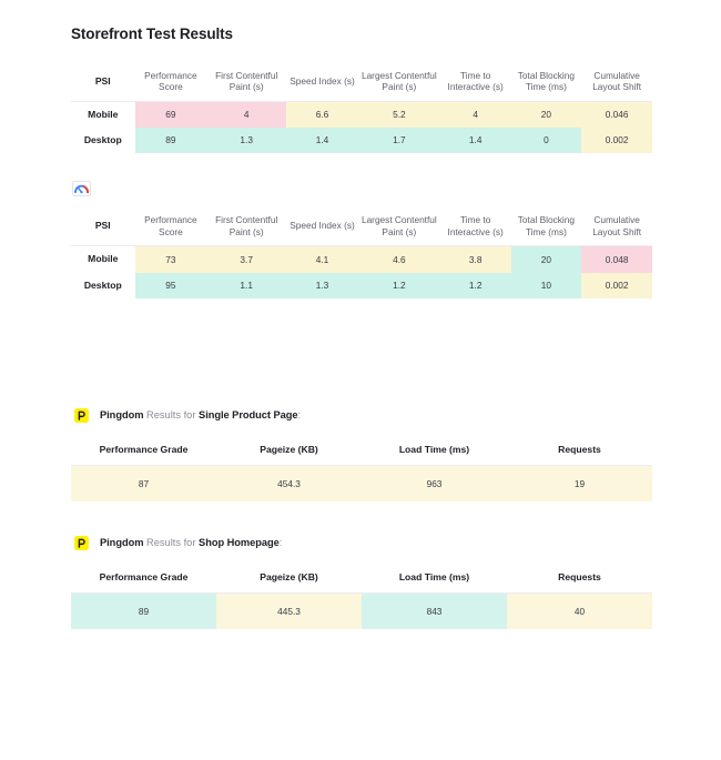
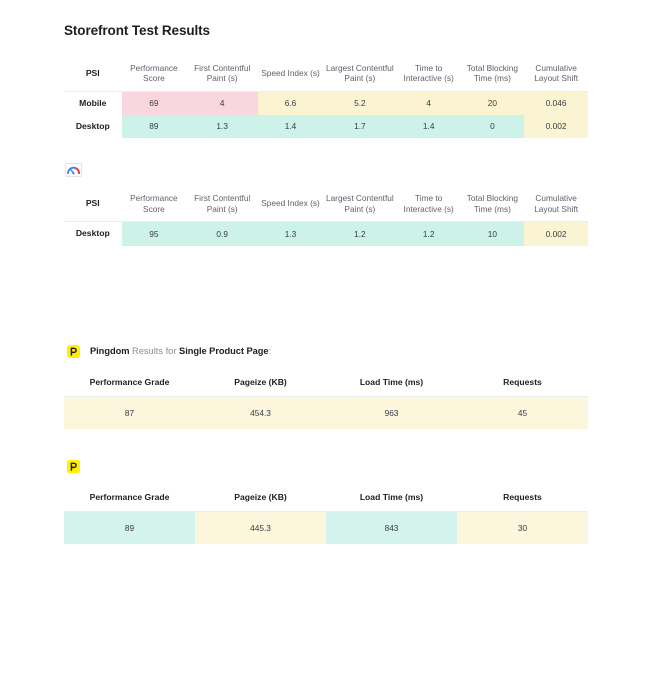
  Storefront Test Results
  PSI	Performance Score	First Contentful Paint (s)	Speed Index (s)	Largest Contentful Paint (s)	Time to Interactive (s)	Total Blocking Time (ms)	Cumulative Layout Shift
  Mobile	69	4	6.6	5.2	4	20	0.046
  Desktop	89	1.3	1.4	1.7	1.4	0	0.002
  PSI	Performance Score	First Contentful Paint (s)	Speed Index (s)	Largest Contentful Paint (s)	Time to Interactive (s)	Total Blocking Time (ms)	Cumulative Layout Shift
- Mobile	73	3.7	4.1	4.6	3.8	20	0.048
- Desktop	95	1.1	1.3	1.2	1.2	10	0.002
+ Desktop	95	0.9	1.3	1.2	1.2	10	0.002
  Pingdom Results for Single Product Page:
  Performance Grade	Pageize (KB)	Load Time (ms)	Requests
- 87	454.3	963	19
+ 87	454.3	963	45
- Pingdom Results for Shop Homepage:
  Performance Grade	Pageize (KB)	Load Time (ms)	Requests
- 89	445.3	843	40
+ 89	445.3	843	30
